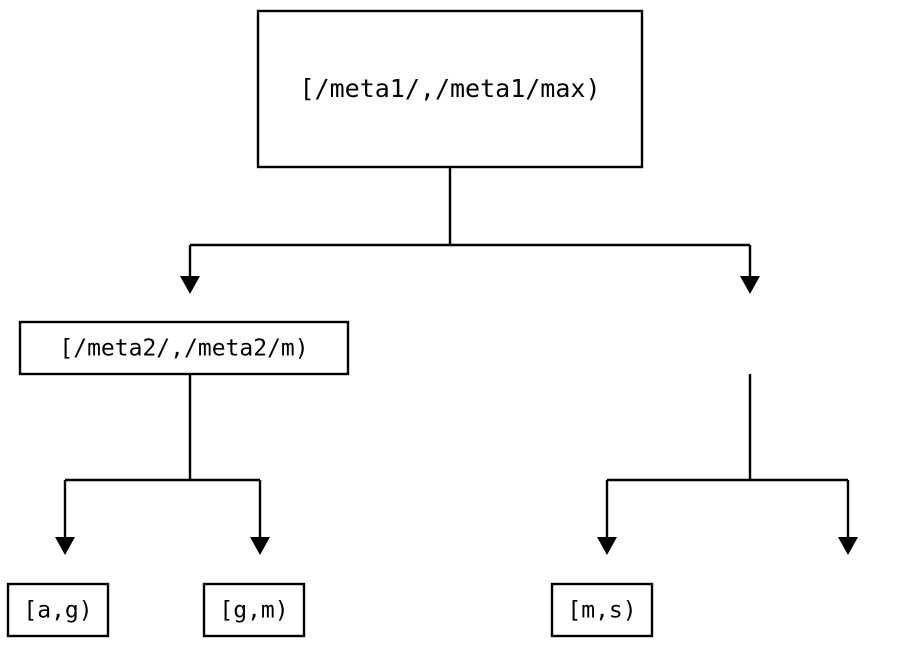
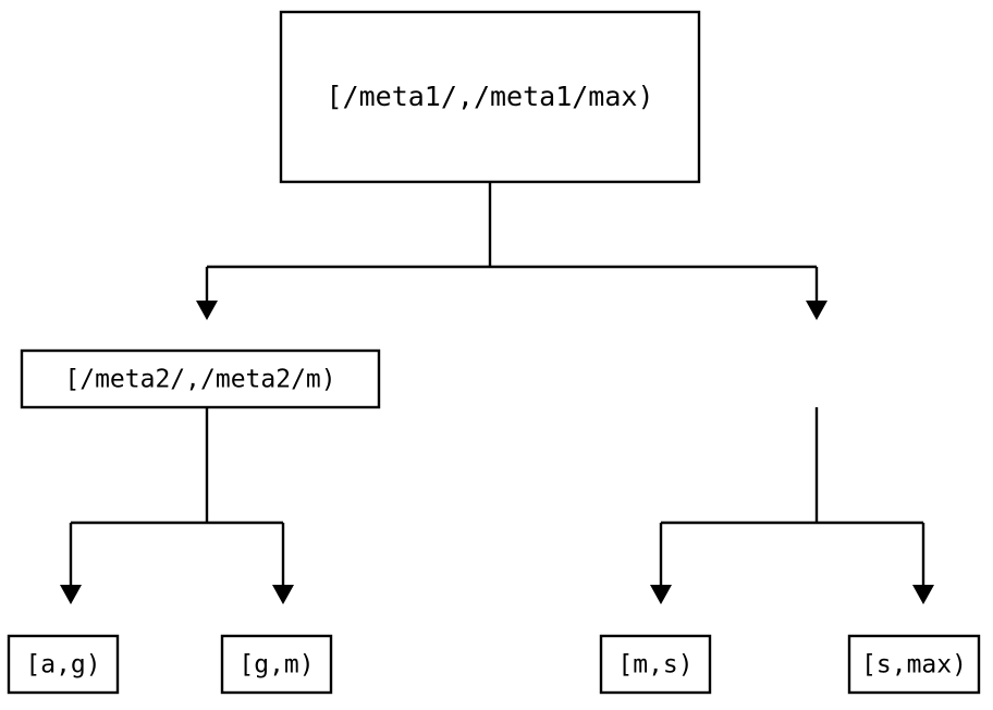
  [/meta1/,/meta1/max)
  [/meta2/,/meta2/m)
  [a,g)
  [g,m)
  [m,s)
+ [s,max)
